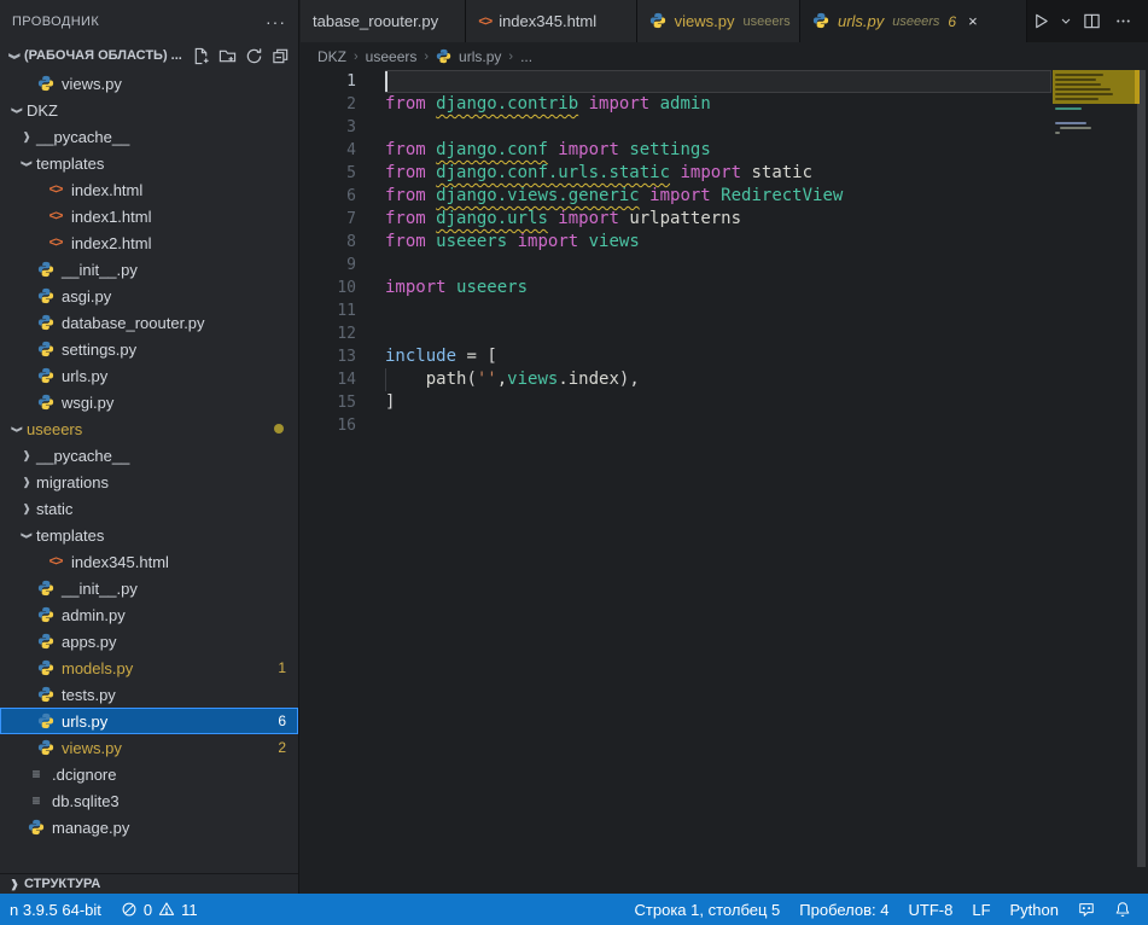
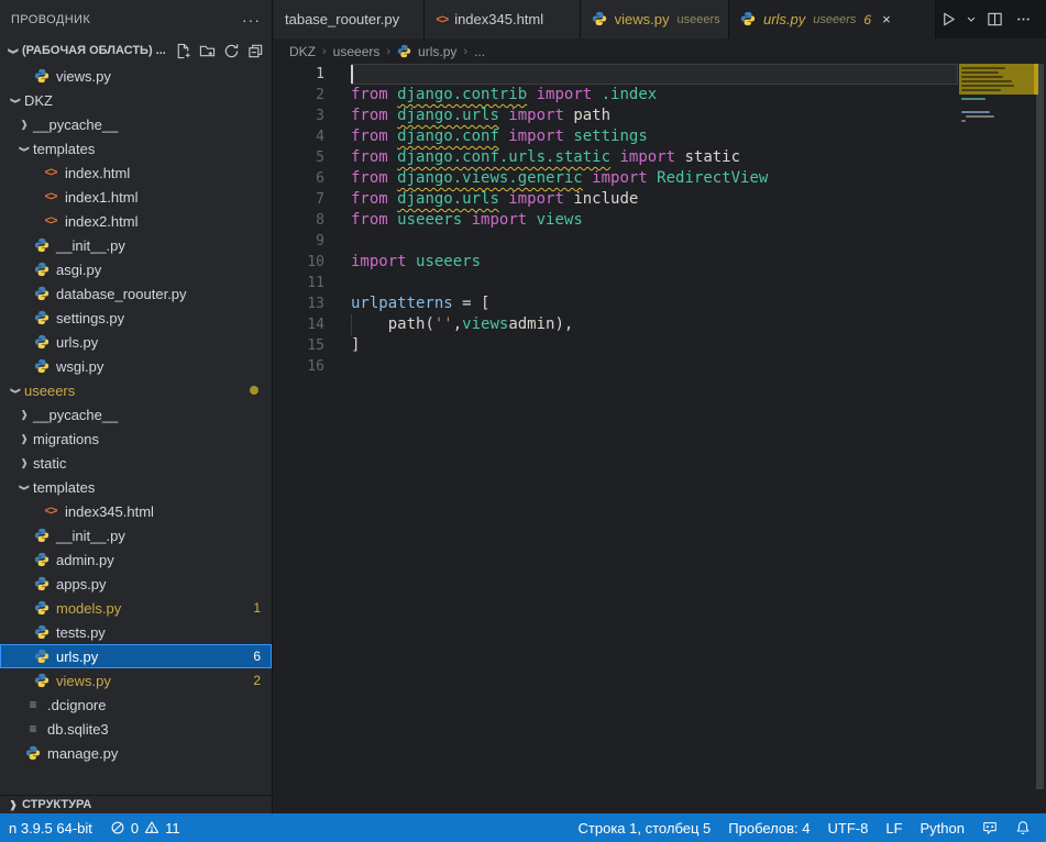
  ПРОВОДНИК
  ···
  (РАБОЧАЯ ОБЛАСТЬ) ...
  views.py
  DKZ
  ❱
  __pycache__
  templates
  <>
  index.html
  <>
  index1.html
  <>
  index2.html
  __init__.py
  asgi.py
  database_roouter.py
  settings.py
  urls.py
  wsgi.py
  useeers
  ❱
  __pycache__
  ❱
  migrations
  ❱
  static
  templates
  <>
  index345.html
  __init__.py
  admin.py
  apps.py
  models.py
  1
  tests.py
  urls.py
  6
  views.py
  2
  ≡
  .dcignore
  ≡
  db.sqlite3
  manage.py
  ❱
  СТРУКТУРА
  tabase_roouter.py
  <>
  index345.html
  views.py
  useeers
  urls.py
  useeers
  6
  ×
  DKZ
  ›
  useeers
  ›
  urls.py
  ›
  ...
  1
  2
- from django.contrib import admin
+ from django.contrib import .index
  3
+ from django.urls import path
  4
  from django.conf import settings
  5
  from django.conf.urls.static import static
  6
  from django.views.generic import RedirectView
  7
- from django.urls import urlpatterns
+ from django.urls import include
  8
  from useeers import views
  9
  10
  import useeers
  11
- 12
  13
- include = [
+ urlpatterns = [
  14
- path('',views.index),
+ path('',viewsadmin),
  15
  ]
  16
  n 3.9.5 64-bit
  0
  11
  Строка 1, столбец 5
  Пробелов: 4
  UTF-8
  LF
  Python
